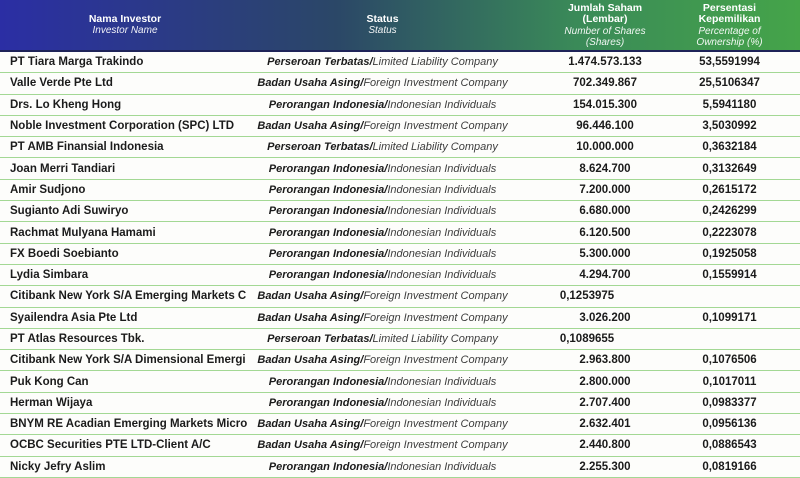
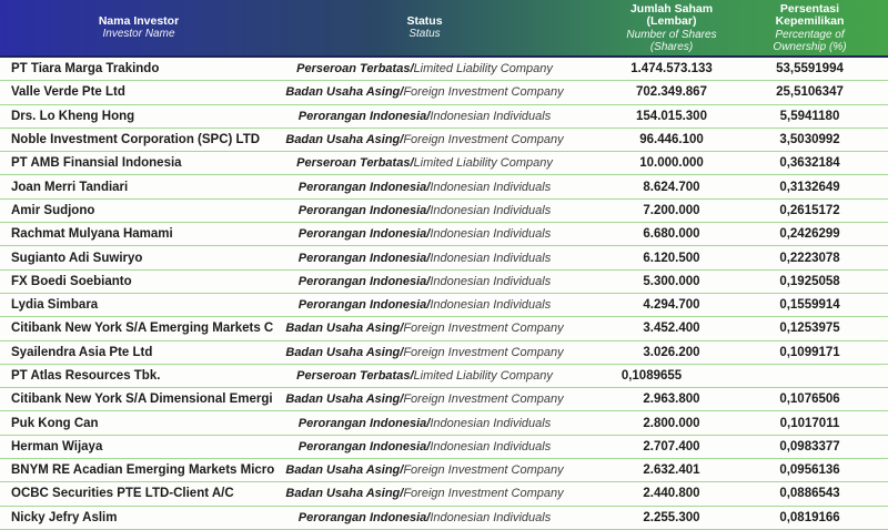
  Nama Investor
  Investor Name
  Status
  Status
  Jumlah Saham
  (Lembar)
  Number of Shares
  (Shares)
  Persentasi
  Kepemilikan
  Percentage of
  Ownership (%)
  PT Tiara Marga Trakindo
  Perseroan Terbatas/Limited Liability Company
  1.474.573.133
  53,5591994
  Valle Verde Pte Ltd
  Badan Usaha Asing/Foreign Investment Company
  702.349.867
  25,5106347
  Drs. Lo Kheng Hong
  Perorangan Indonesia/Indonesian Individuals
  154.015.300
  5,5941180
  Noble Investment Corporation (SPC) LTD
  Badan Usaha Asing/Foreign Investment Company
  96.446.100
  3,5030992
  PT AMB Finansial Indonesia
  Perseroan Terbatas/Limited Liability Company
  10.000.000
  0,3632184
  Joan Merri Tandiari
  Perorangan Indonesia/Indonesian Individuals
  8.624.700
  0,3132649
  Amir Sudjono
  Perorangan Indonesia/Indonesian Individuals
  7.200.000
  0,2615172
- Sugianto Adi Suwiryo
+ Rachmat Mulyana Hamami
  Perorangan Indonesia/Indonesian Individuals
  6.680.000
  0,2426299
- Rachmat Mulyana Hamami
+ Sugianto Adi Suwiryo
  Perorangan Indonesia/Indonesian Individuals
  6.120.500
  0,2223078
  FX Boedi Soebianto
  Perorangan Indonesia/Indonesian Individuals
  5.300.000
  0,1925058
  Lydia Simbara
  Perorangan Indonesia/Indonesian Individuals
  4.294.700
  0,1559914
  Citibank New York S/A Emerging Markets C
  Badan Usaha Asing/Foreign Investment Company
+ 3.452.400
  0,1253975
  Syailendra Asia Pte Ltd
  Badan Usaha Asing/Foreign Investment Company
  3.026.200
  0,1099171
  PT Atlas Resources Tbk.
  Perseroan Terbatas/Limited Liability Company
  0,1089655
  Citibank New York S/A Dimensional Emergi
  Badan Usaha Asing/Foreign Investment Company
  2.963.800
  0,1076506
  Puk Kong Can
  Perorangan Indonesia/Indonesian Individuals
  2.800.000
  0,1017011
  Herman Wijaya
  Perorangan Indonesia/Indonesian Individuals
  2.707.400
  0,0983377
  BNYM RE Acadian Emerging Markets Micro
  Badan Usaha Asing/Foreign Investment Company
  2.632.401
  0,0956136
  OCBC Securities PTE LTD-Client A/C
  Badan Usaha Asing/Foreign Investment Company
  2.440.800
  0,0886543
  Nicky Jefry Aslim
  Perorangan Indonesia/Indonesian Individuals
  2.255.300
  0,0819166
